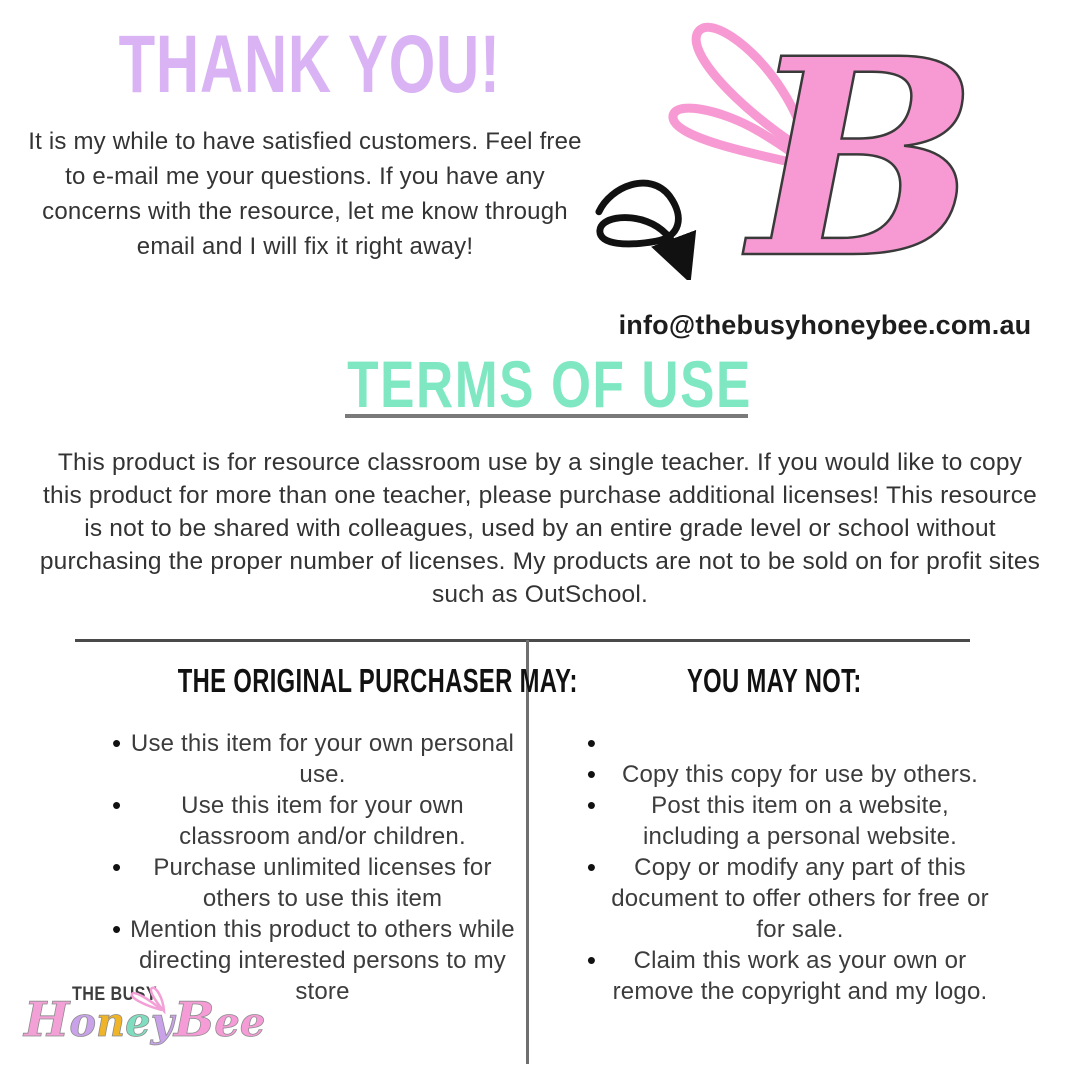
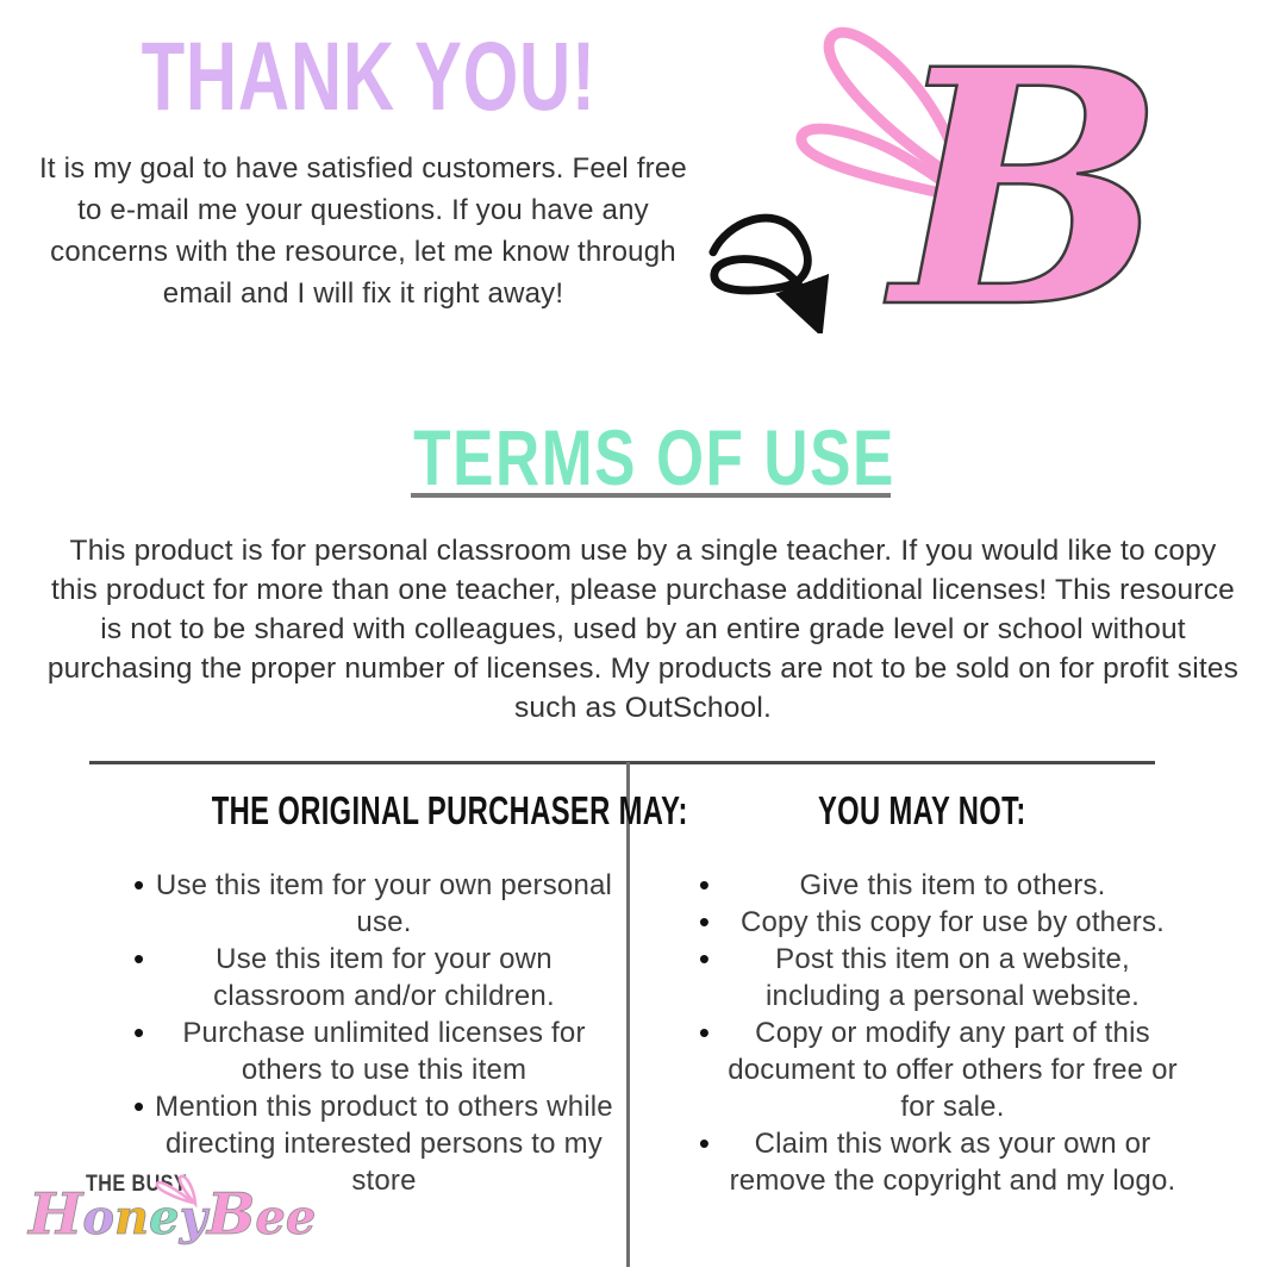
  THANK YOU!
- It is my while to have satisfied customers. Feel free to e-mail me your questions. If you have any concerns with the resource, let me know through email and I will fix it right away!
+ It is my goal to have satisfied customers. Feel free to e-mail me your questions. If you have any concerns with the resource, let me know through email and I will fix it right away!
  B
- info@thebusyhoneybee.com.au
  TERMS OF USE
- This product is for resource classroom use by a single teacher. If you would like to copy this product for more than one teacher, please purchase additional licenses! This resource is not to be shared with colleagues, used by an entire grade level or school without purchasing the proper number of licenses. My products are not to be sold on for profit sites such as OutSchool.
+ This product is for personal classroom use by a single teacher. If you would like to copy this product for more than one teacher, please purchase additional licenses! This resource is not to be shared with colleagues, used by an entire grade level or school without purchasing the proper number of licenses. My products are not to be sold on for profit sites such as OutSchool.
  THE ORIGINAL PURCHASER MAY:
  •
  Use this item for your own personal use.
  •
  Use this item for your own classroom and/or children.
  •
  Purchase unlimited licenses for others to use this item
  •
  Mention this product to others while directing interested persons to my store
  YOU MAY NOT:
  •
+ Give this item to others.
  •
  Copy this copy for use by others.
  •
  Post this item on a website, including a personal website.
  •
  Copy or modify any part of this document to offer others for free or for sale.
  •
  Claim this work as your own or remove the copyright and my logo.
  THE BU
  HoneyBee
